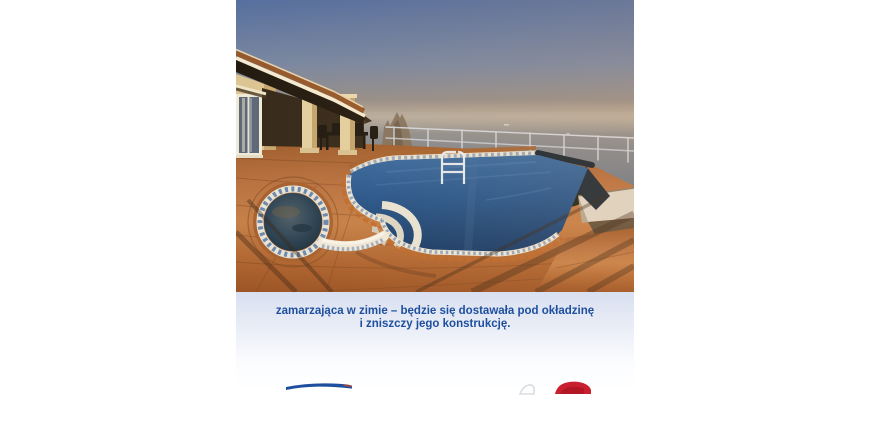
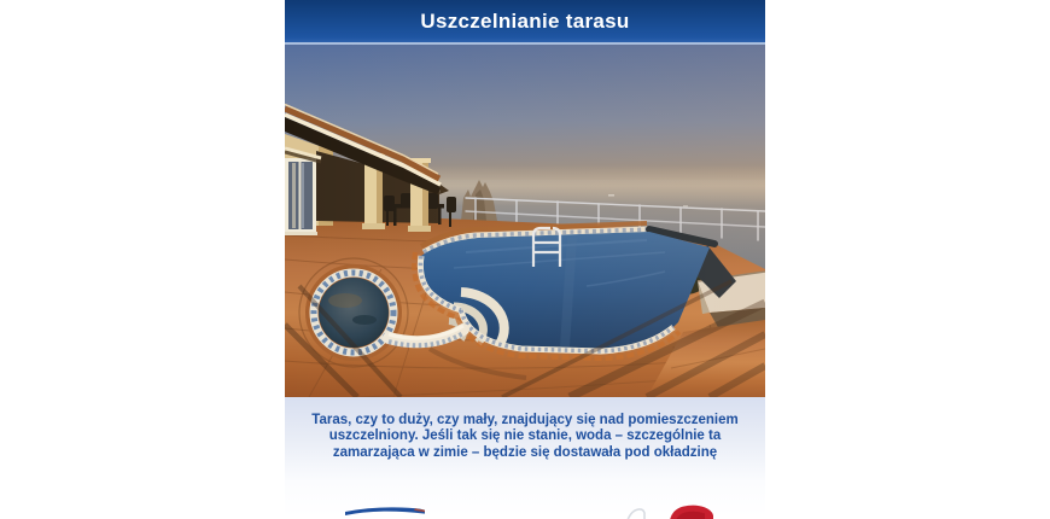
+ Uszczelnianie tarasu
+ Taras, czy to duży, czy mały, znajdujący się nad pomieszczeniem
+ uszczelniony. Jeśli tak się nie stanie, woda – szczególnie ta
  zamarzająca w zimie – będzie się dostawała pod okładzinę
- i zniszczy jego konstrukcję.
